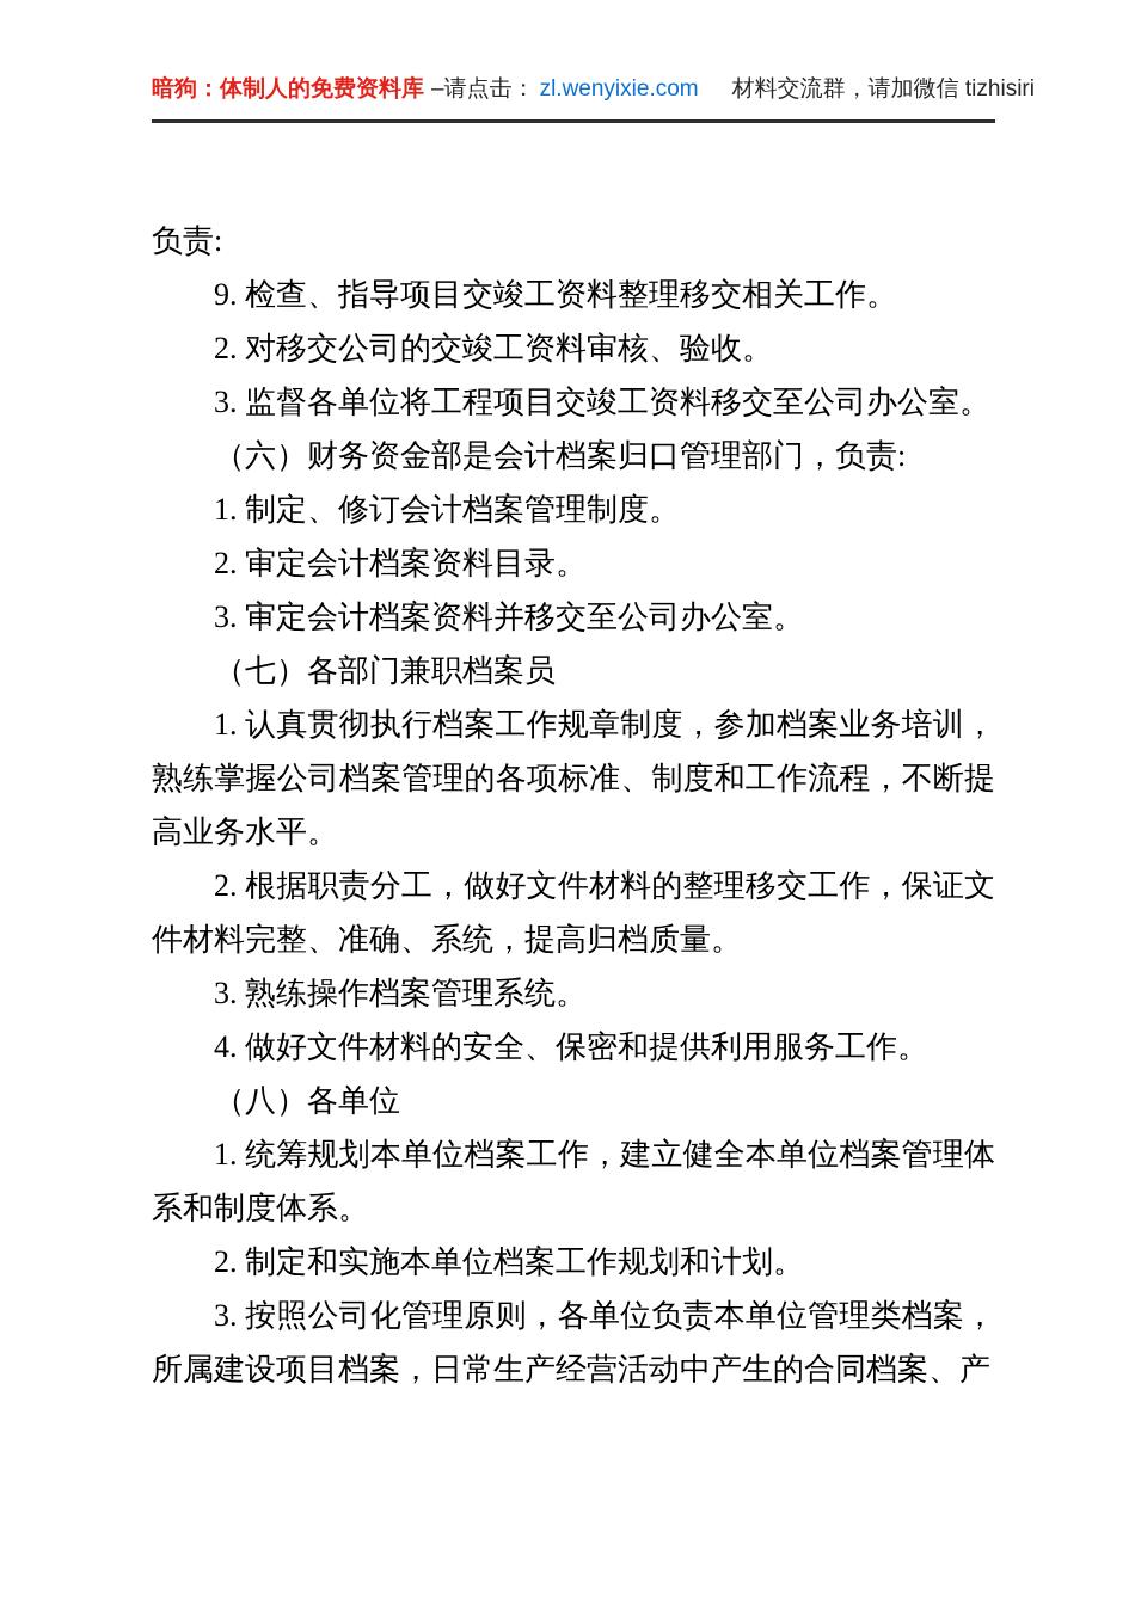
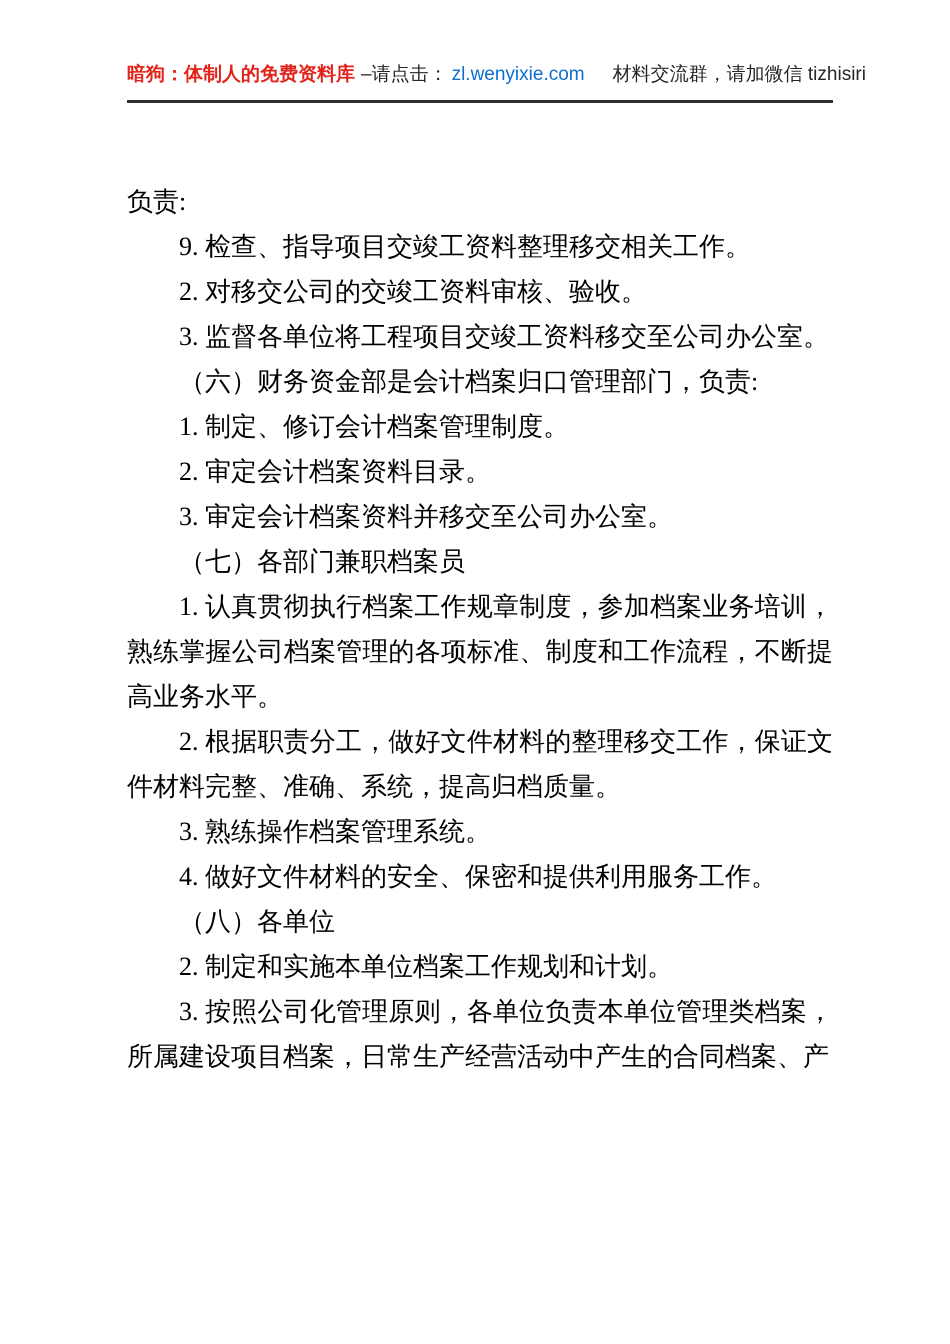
  暗狗：体制人的免费资料库 –请点击： zl.wenyixie.com 材料交流群，请加微信 tizhisiri
  负责:
  9. 检查、指导项目交竣工资料整理移交相关工作。
  2. 对移交公司的交竣工资料审核、验收。
  3. 监督各单位将工程项目交竣工资料移交至公司办公室。
  （六）财务资金部是会计档案归口管理部门，负责:
  1. 制定、修订会计档案管理制度。
  2. 审定会计档案资料目录。
  3. 审定会计档案资料并移交至公司办公室。
  （七）各部门兼职档案员
  1. 认真贯彻执行档案工作规章制度，参加档案业务培训，熟练掌握公司档案管理的各项标准、制度和工作流程，不断提高业务水平。
  2. 根据职责分工，做好文件材料的整理移交工作，保证文件材料完整、准确、系统，提高归档质量。
  3. 熟练操作档案管理系统。
  4. 做好文件材料的安全、保密和提供利用服务工作。
  （八）各单位
- 1. 统筹规划本单位档案工作，建立健全本单位档案管理体系和制度体系。
  2. 制定和实施本单位档案工作规划和计划。
  3. 按照公司化管理原则，各单位负责本单位管理类档案，所属建设项目档案，日常生产经营活动中产生的合同档案、产
